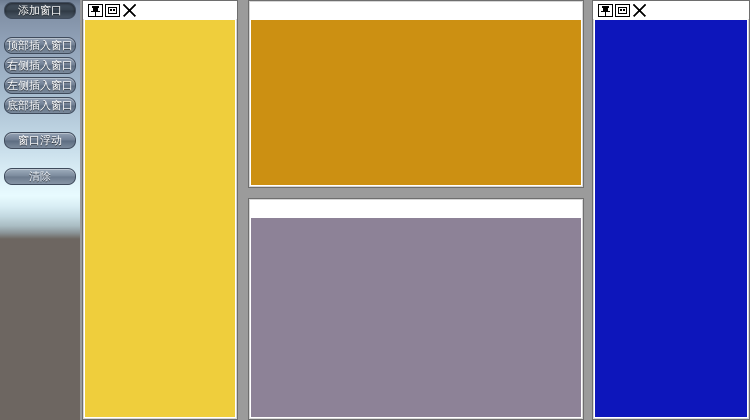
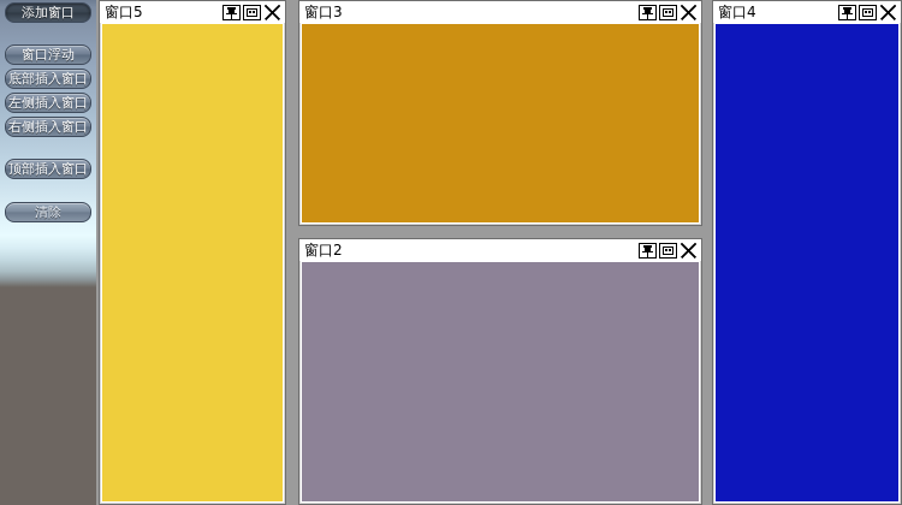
  添加窗口
- 顶部插入窗口
+ 窗口浮动
- 右侧插入窗口
+ 底部插入窗口
  左侧插入窗口
- 底部插入窗口
+ 右侧插入窗口
- 窗口浮动
+ 顶部插入窗口
  清除
+ 窗口5
+ 窗口3
+ 窗口2
+ 窗口4
